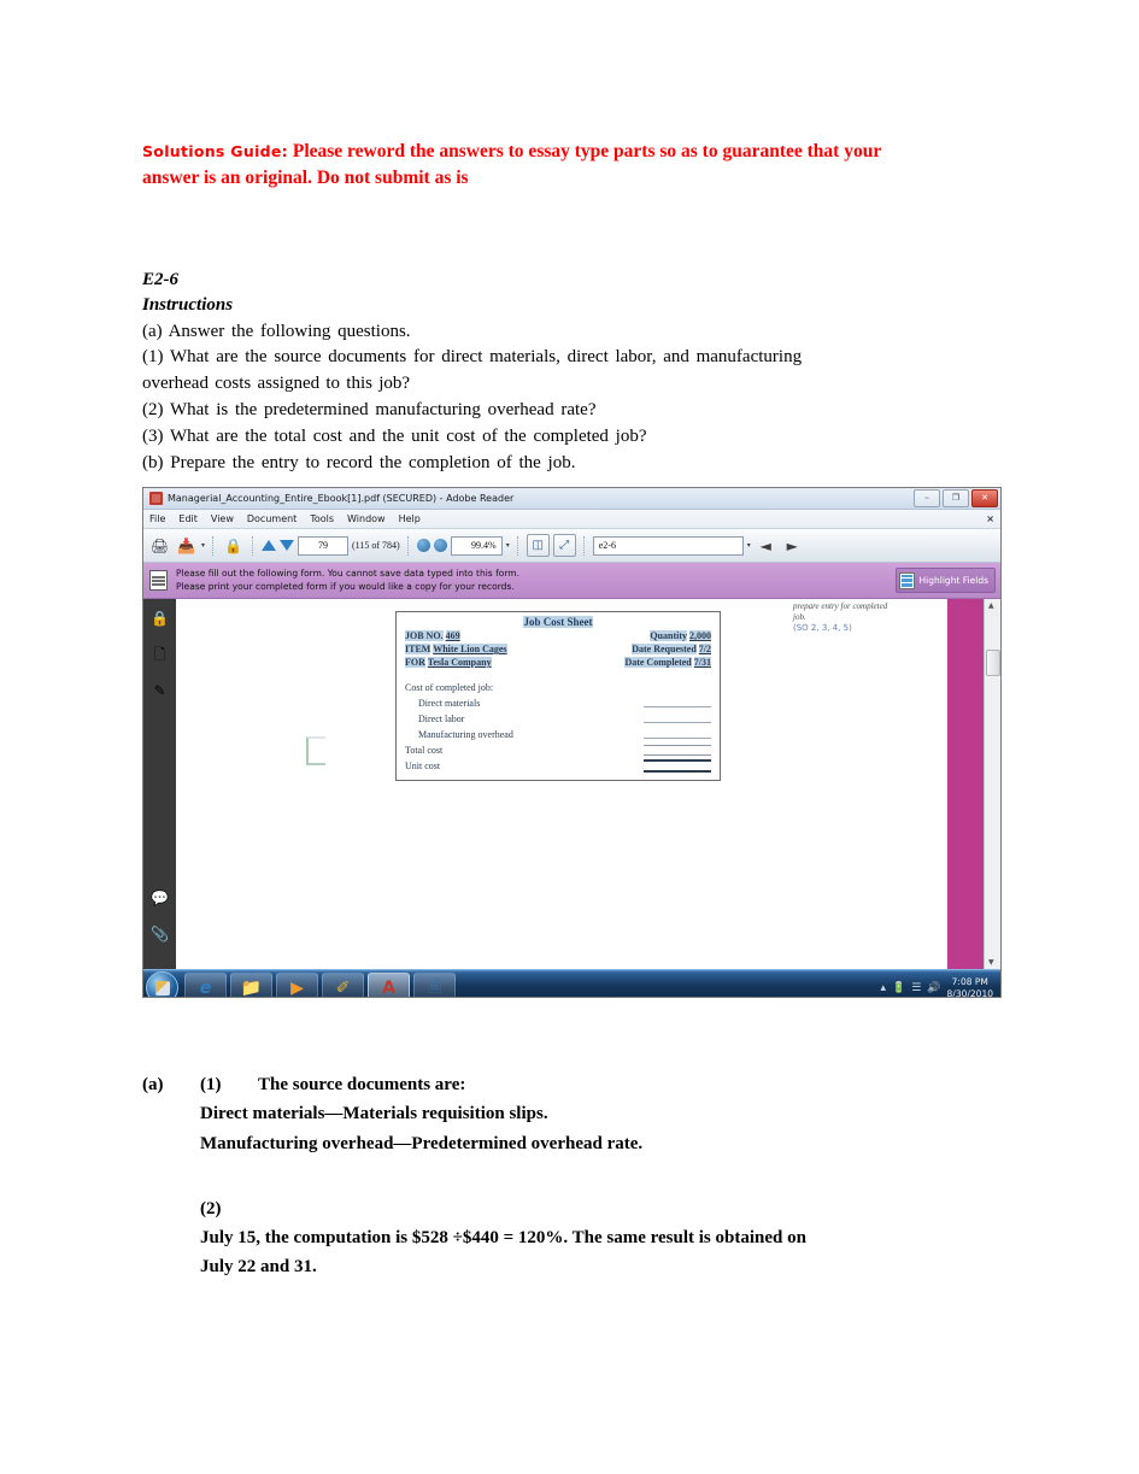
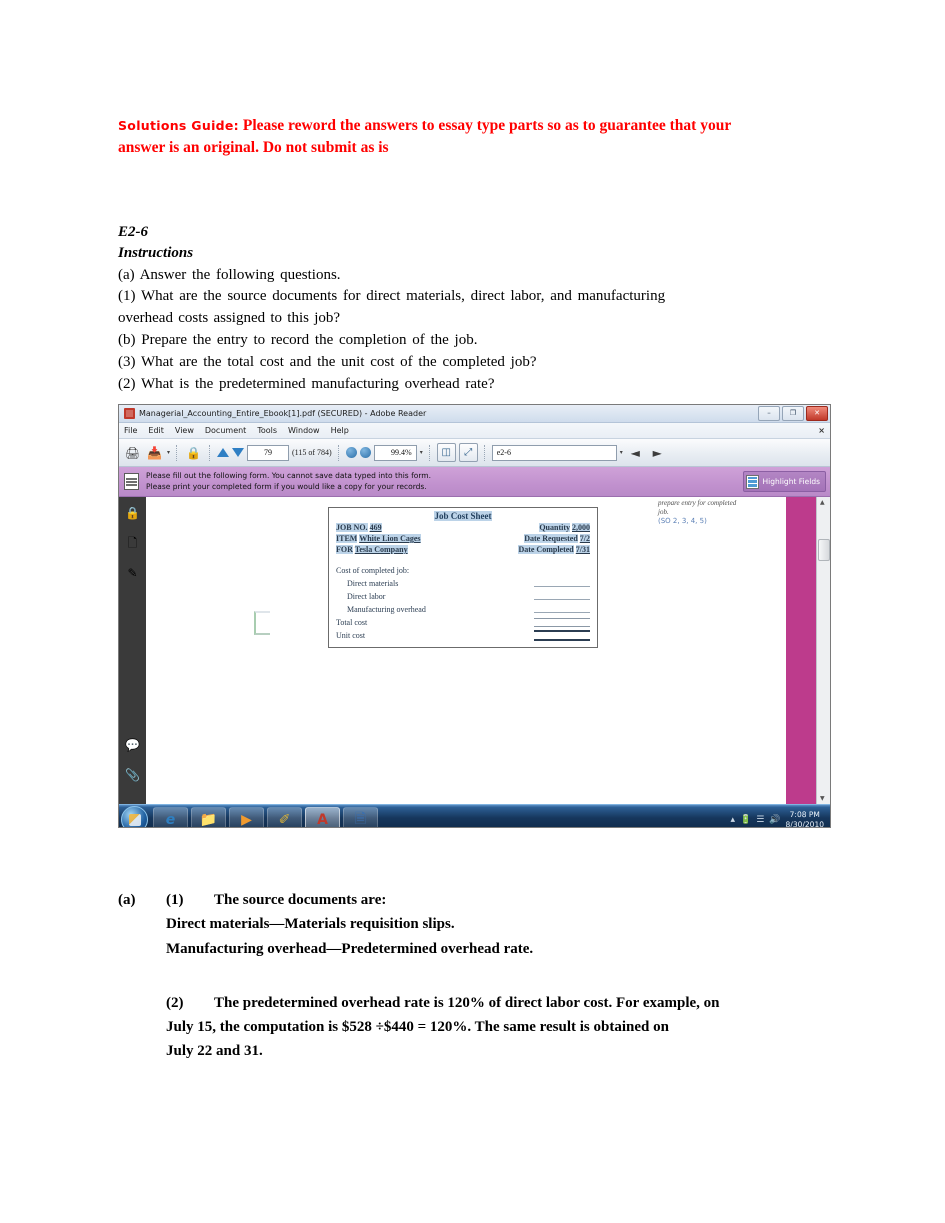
  Solutions Guide: Please reword the answers to essay type parts so as to guarantee that your
  answer is an original. Do not submit as is
  E2-6
  Instructions
  (a) Answer the following questions.
  (1) What are the source documents for direct materials, direct labor, and manufacturing
  overhead costs assigned to this job?
- (2) What is the predetermined manufacturing overhead rate?
+ (b) Prepare the entry to record the completion of the job.
  (3) What are the total cost and the unit cost of the completed job?
- (b) Prepare the entry to record the completion of the job.
+ (2) What is the predetermined manufacturing overhead rate?
  Managerial_Accounting_Entire_Ebook[1].pdf (SECURED) - Adobe Reader
  –
  ❐
  ✕
  File
  Edit
  View
  Document
  Tools
  Window
  Help
  ×
  🖨
  📥
  🔒
  79
  (115 of 784)
  99.4%
  ◫
  ⤢
  e2-6
  ◄
  ►
  Please fill out the following form. You cannot save data typed into this form.
  Please print your completed form if you would like a copy for your records.
  Highlight Fields
  🔒
  🗋
  ✎
  💬
  📎
  prepare entry for completed
  job.
  (SO 2, 3, 4, 5)
  Job Cost Sheet
  JOB NO. 469
  Quantity 2,000
  ITEM White Lion Cages
  Date Requested 7/2
  FOR Tesla Company
  Date Completed 7/31
  Cost of completed job:
  Direct materials
  Direct labor
  Manufacturing overhead
  Total cost
  Unit cost
  e
  📁
  ▶
  ✐
  A
  🗎
  ▴
  🔋
  ☰
  🔊
  7:08 PM
  8/30/2010
  (a)
  (1)
  The source documents are:
  Direct materials—Materials requisition slips.
  Manufacturing overhead—Predetermined overhead rate.
  (2)
+ The predetermined overhead rate is 120% of direct labor cost. For example, on
  July 15, the computation is $528 ÷$440 = 120%. The same result is obtained on
  July 22 and 31.
